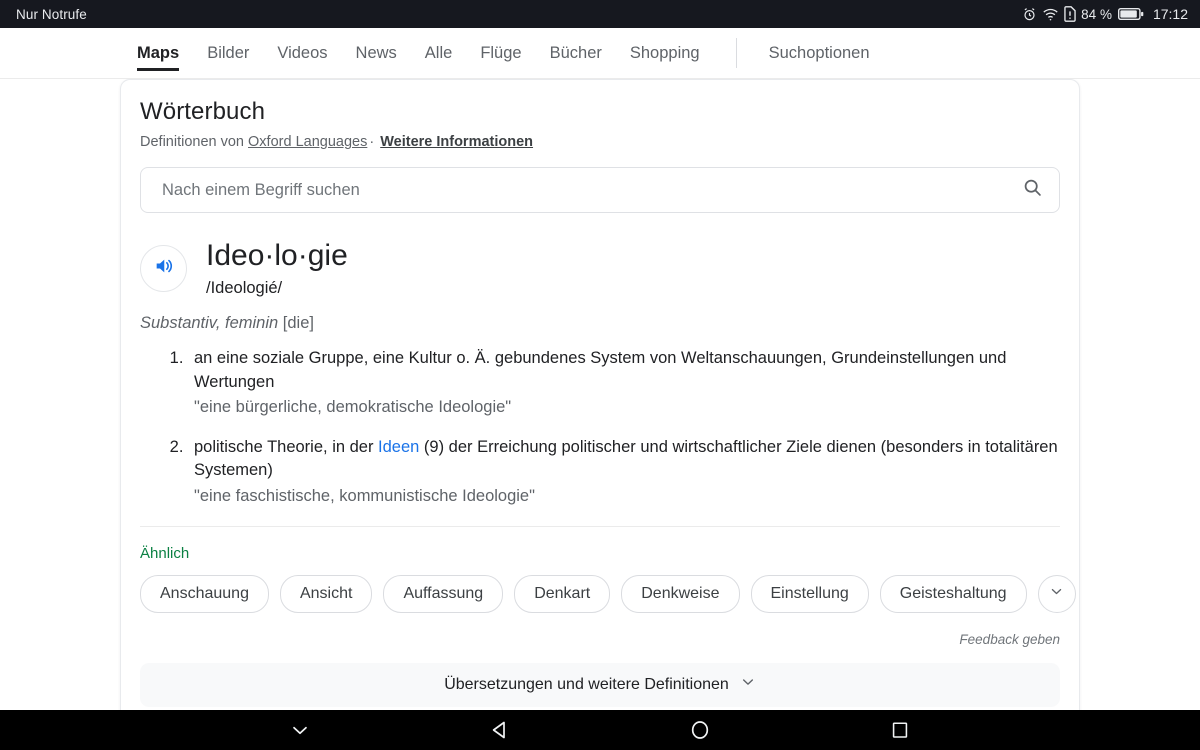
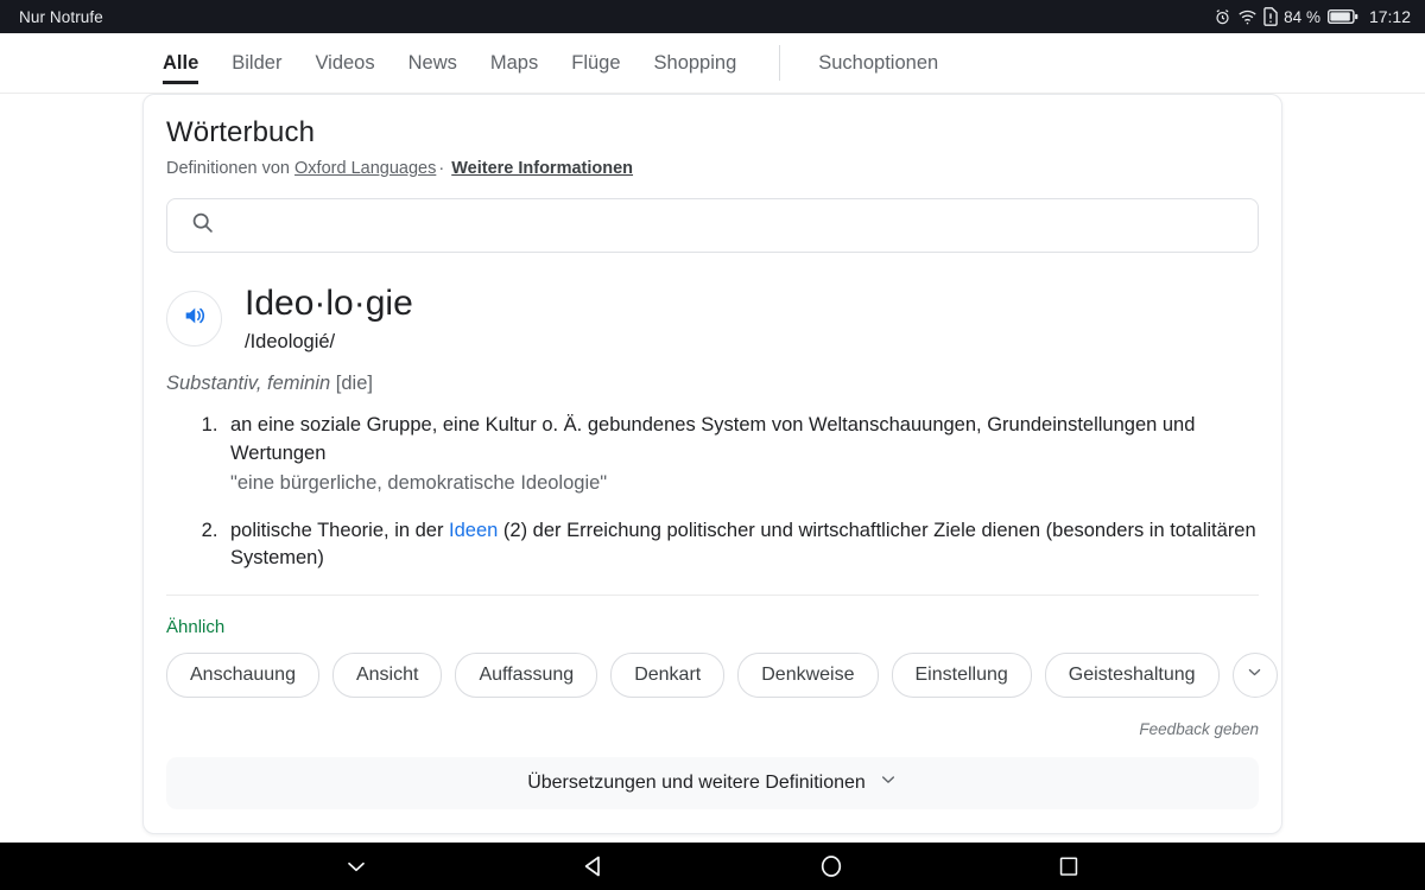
  Nur Notrufe
  84 %
  17:12
- Maps
+ Alle
  Bilder
  Videos
  News
- Alle
+ Maps
  Flüge
- Bücher
  Shopping
  Suchoptionen
  Wörterbuch
  Definitionen von Oxford Languages · Weitere Informationen
- Nach einem Begriff suchen
  Ideo·lo·gie
  /Ideologié/
  Substantiv, feminin [die]
  an eine soziale Gruppe, eine Kultur o. Ä. gebundenes System von Weltanschauungen, Grundeinstellungen und Wertungen
  "eine bürgerliche, demokratische Ideologie"
- politische Theorie, in der Ideen (9) der Erreichung politischer und wirtschaftlicher Ziele dienen (besonders in totalitären Systemen)
+ politische Theorie, in der Ideen (2) der Erreichung politischer und wirtschaftlicher Ziele dienen (besonders in totalitären Systemen)
- "eine faschistische, kommunistische Ideologie"
  Ähnlich
  Anschauung
  Ansicht
  Auffassung
  Denkart
  Denkweise
  Einstellung
  Geisteshaltung
  Feedback geben
  Übersetzungen und weitere Definitionen
